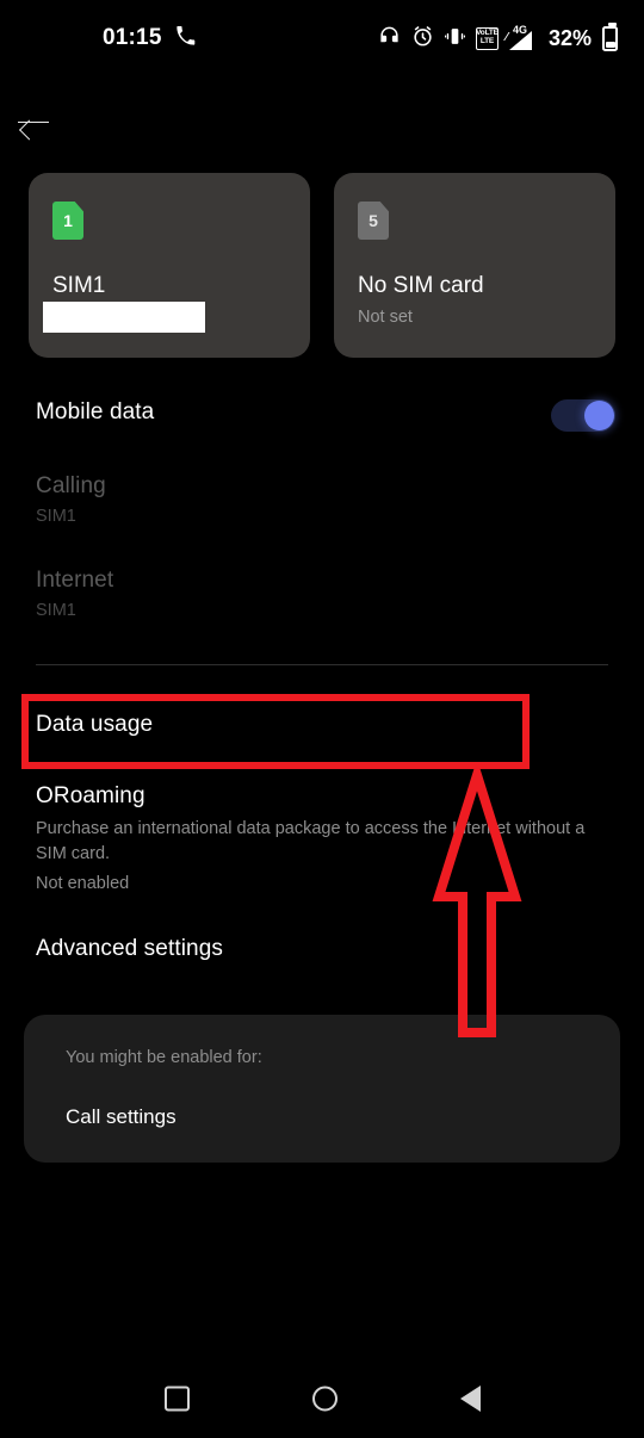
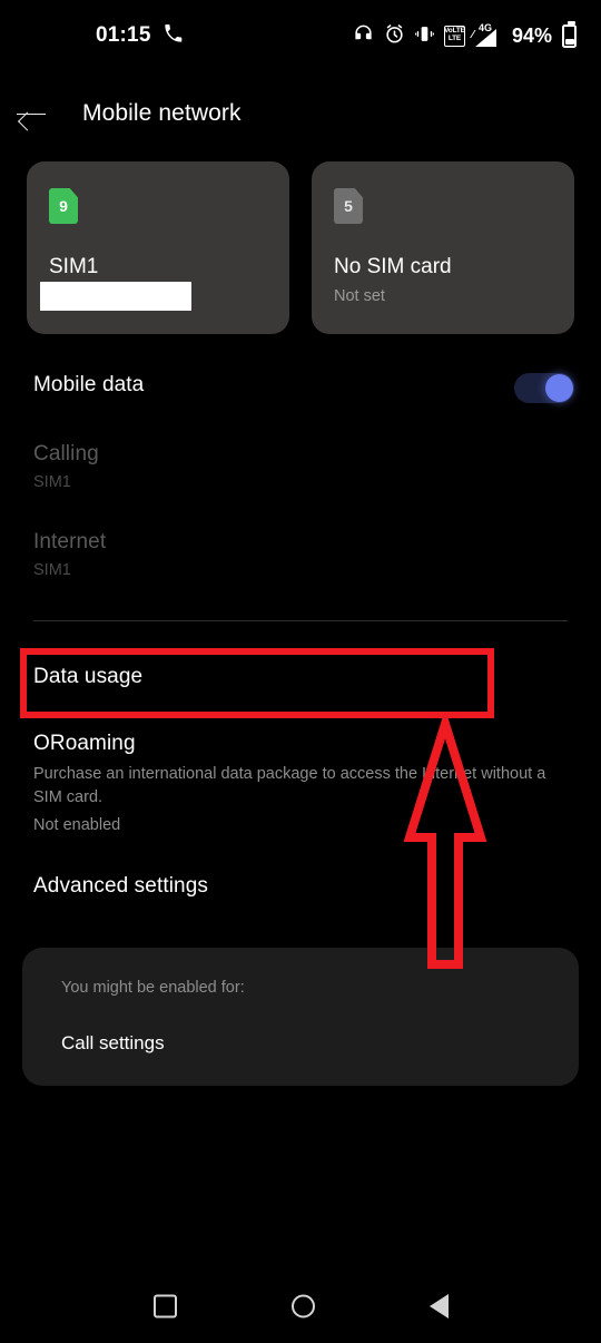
  01:15
  ⁄
  4G
- 32%
+ 94%
+ Mobile network
- 1
+ 9
  SIM1
  5
  No SIM card
  Not set
  Mobile data
  Calling
  SIM1
  Internet
  SIM1
  Data usage
  ORoaming
  Purchase an international data package to access the Iteret without a SIM card.
  Not enabled
  Advanced settings
  You might be enabled for:
  Call settings
